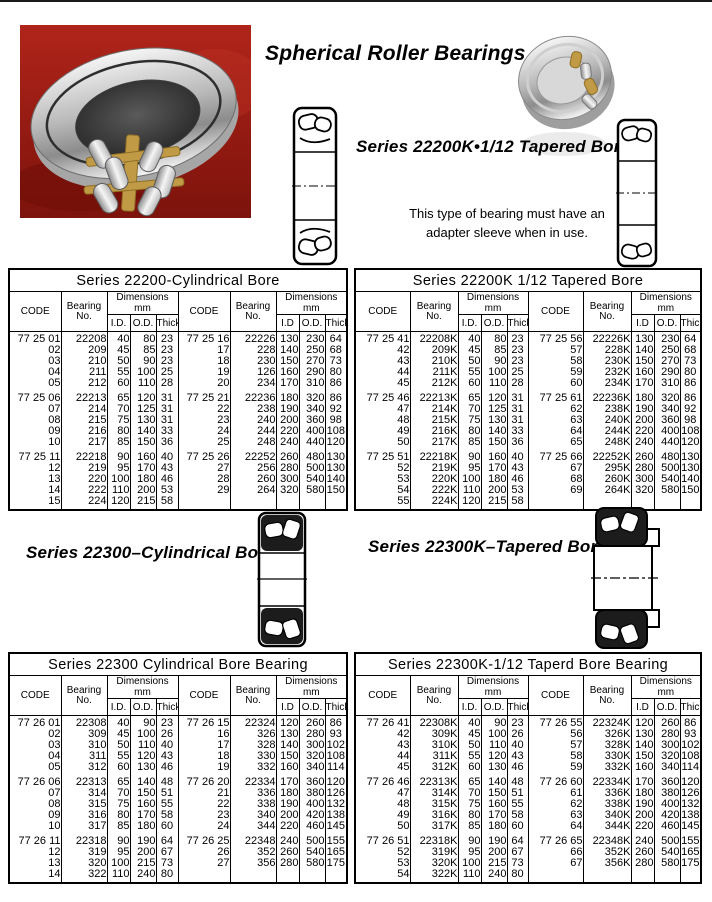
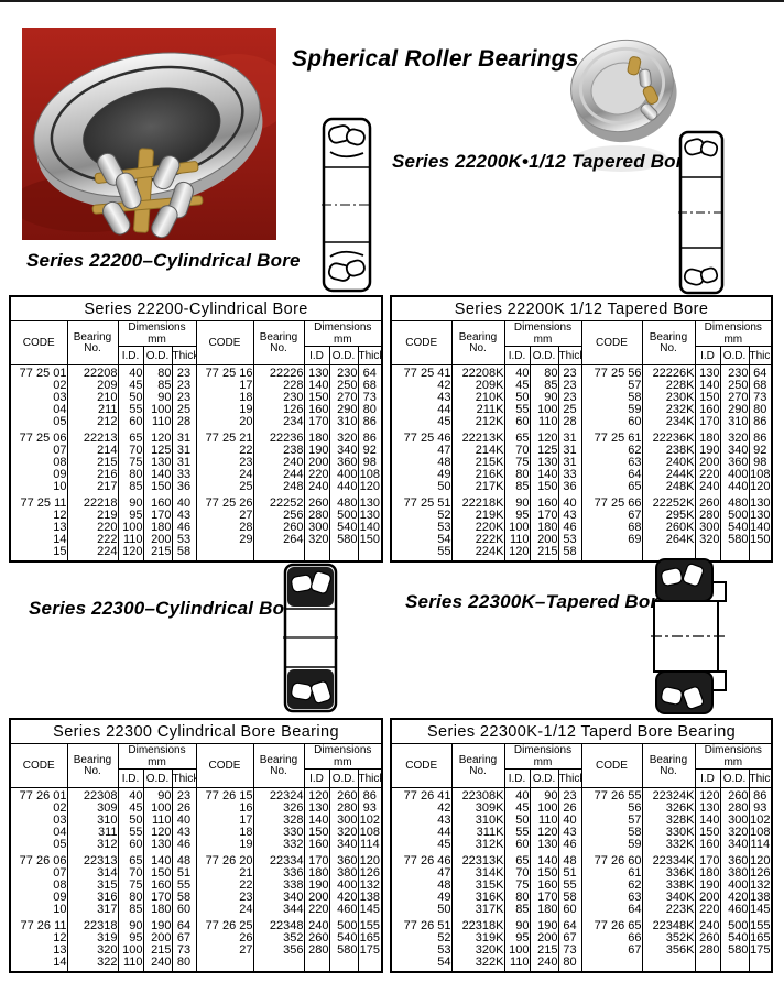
  Spherical Roller Bearings
+ Series 22200–Cylindrical Bore
  Series 22200K•1/12 Tapered Bo
- This type of bearing must have an
- adapter sleeve when in use.
  Series 22200-Cylindrical Bore
  CODE	Bearing No.	Dimensions mm	CODE	Bearing No.	Dimensions mm
  I.D.	O.D.	Thick	I.D	O.D.	Thick
  77 25 01	22208	40	80	23	77 25 16	22226	130	230	64
  02	209	45	85	23	17	228	140	250	68
  03	210	50	90	23	18	230	150	270	73
  04	211	55	100	25	19	126	160	290	80
  05	212	60	110	28	20	234	170	310	86
  77 25 06	22213	65	120	31	77 25 21	22236	180	320	86
  07	214	70	125	31	22	238	190	340	92
  08	215	75	130	31	23	240	200	360	98
  09	216	80	140	33	24	244	220	400	108
  10	217	85	150	36	25	248	240	440	120
  77 25 11	22218	90	160	40	77 25 26	22252	260	480	130
  12	219	95	170	43	27	256	280	500	130
  13	220	100	180	46	28	260	300	540	140
  14	222	110	200	53	29	264	320	580	150
  15	224	120	215	58
  Series 22200K 1/12 Tapered Bore
  CODE	Bearing No.	Dimensions mm	CODE	Bearing No.	Dimensions mm
  I.D.	O.D.	Thic	I.D	O.D.	Thic
  77 25 41	22208K	40	80	23	77 25 56	22226K	130	230	64
  42	209K	45	85	23	57	228K	140	250	68
  43	210K	50	90	23	58	230K	150	270	73
  44	211K	55	100	25	59	232K	160	290	80
  45	212K	60	110	28	60	234K	170	310	86
  77 25 46	22213K	65	120	31	77 25 61	22236K	180	320	86
  47	214K	70	125	31	62	238K	190	340	92
  48	215K	75	130	31	63	240K	200	360	98
  49	216K	80	140	33	64	244K	220	400	108
  50	217K	85	150	36	65	248K	240	440	120
  77 25 51	22218K	90	160	40	77 25 66	22252K	260	480	130
  52	219K	95	170	43	67	295K	280	500	130
  53	220K	100	180	46	68	260K	300	540	140
  54	222K	110	200	53	69	264K	320	580	150
  55	224K	120	215	58
  Series 22300–Cylindrical Bo
  Series 22300K–Tapered Bo
  Series 22300 Cylindrical Bore Bearing
  CODE	Bearing No.	Dimensions mm	CODE	Bearing No.	Dimensions mm
  I.D.	O.D.	Thick	I.D	O.D.	Thick
  77 26 01	22308	40	90	23	77 26 15	22324	120	260	86
  02	309	45	100	26	16	326	130	280	93
  03	310	50	110	40	17	328	140	300	102
  04	311	55	120	43	18	330	150	320	108
  05	312	60	130	46	19	332	160	340	114
  77 26 06	22313	65	140	48	77 26 20	22334	170	360	120
  07	314	70	150	51	21	336	180	380	126
  08	315	75	160	55	22	338	190	400	132
  09	316	80	170	58	23	340	200	420	138
  10	317	85	180	60	24	344	220	460	145
  77 26 11	22318	90	190	64	77 26 25	22348	240	500	155
  12	319	95	200	67	26	352	260	540	165
  13	320	100	215	73	27	356	280	580	175
  14	322	110	240	80
  Series 22300K-1/12 Taperd Bore Bearing
  CODE	Bearing No.	Dimensions mm	CODE	Bearing No.	Dimensions mm
  I.D.	O.D.	Thic	I.D	O.D.	Thic
  77 26 41	22308K	40	90	23	77 26 55	22324K	120	260	86
  42	309K	45	100	26	56	326K	130	280	93
  43	310K	50	110	40	57	328K	140	300	102
  44	311K	55	120	43	58	330K	150	320	108
  45	312K	60	130	46	59	332K	160	340	114
  77 26 46	22313K	65	140	48	77 26 60	22334K	170	360	120
  47	314K	70	150	51	61	336K	180	380	126
  48	315K	75	160	55	62	338K	190	400	132
  49	316K	80	170	58	63	340K	200	420	138
- 50	317K	85	180	60	64	344K	220	460	145
+ 50	317K	85	180	60	64	223K	220	460	145
  77 26 51	22318K	90	190	64	77 26 65	22348K	240	500	155
  52	319K	95	200	67	66	352K	260	540	165
  53	320K	100	215	73	67	356K	280	580	175
  54	322K	110	240	80
